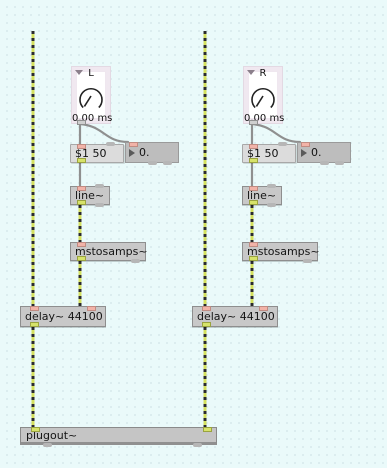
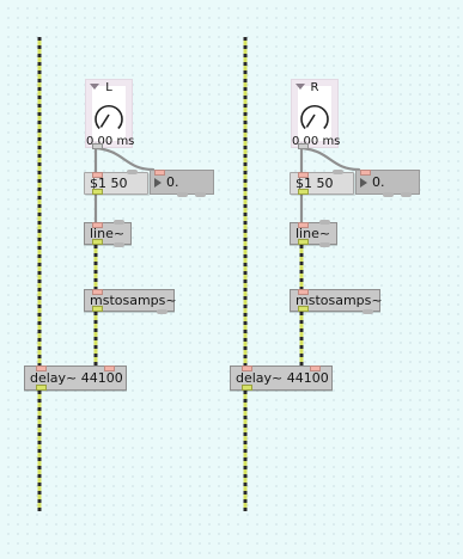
  L
  0.00 ms
  R
  0.00 ms
  $1 50
  $1 50
  0.
  0.
  line~
  line~
  mstosamps~
  mstosamps~
  delay~ 44100
  delay~ 44100
- plugout~
